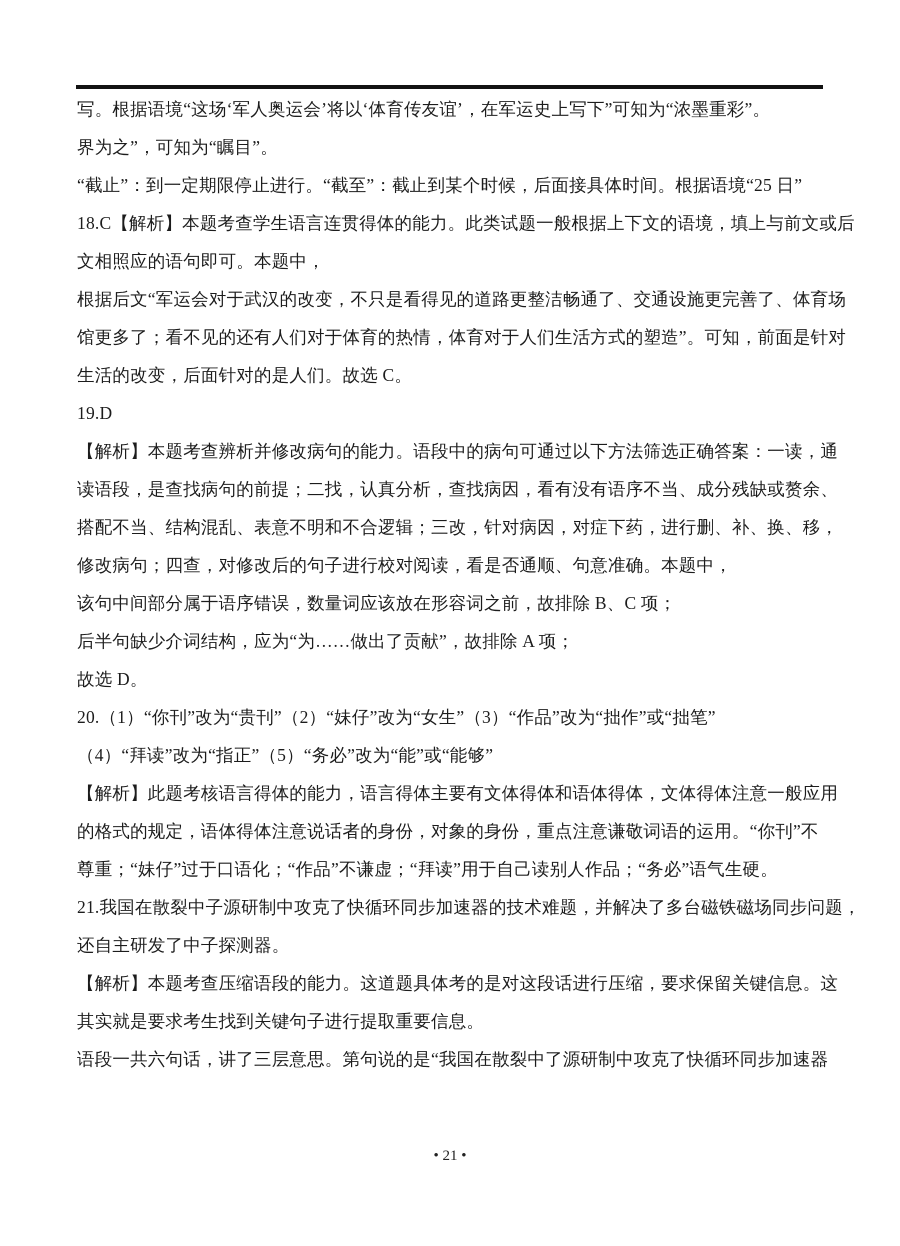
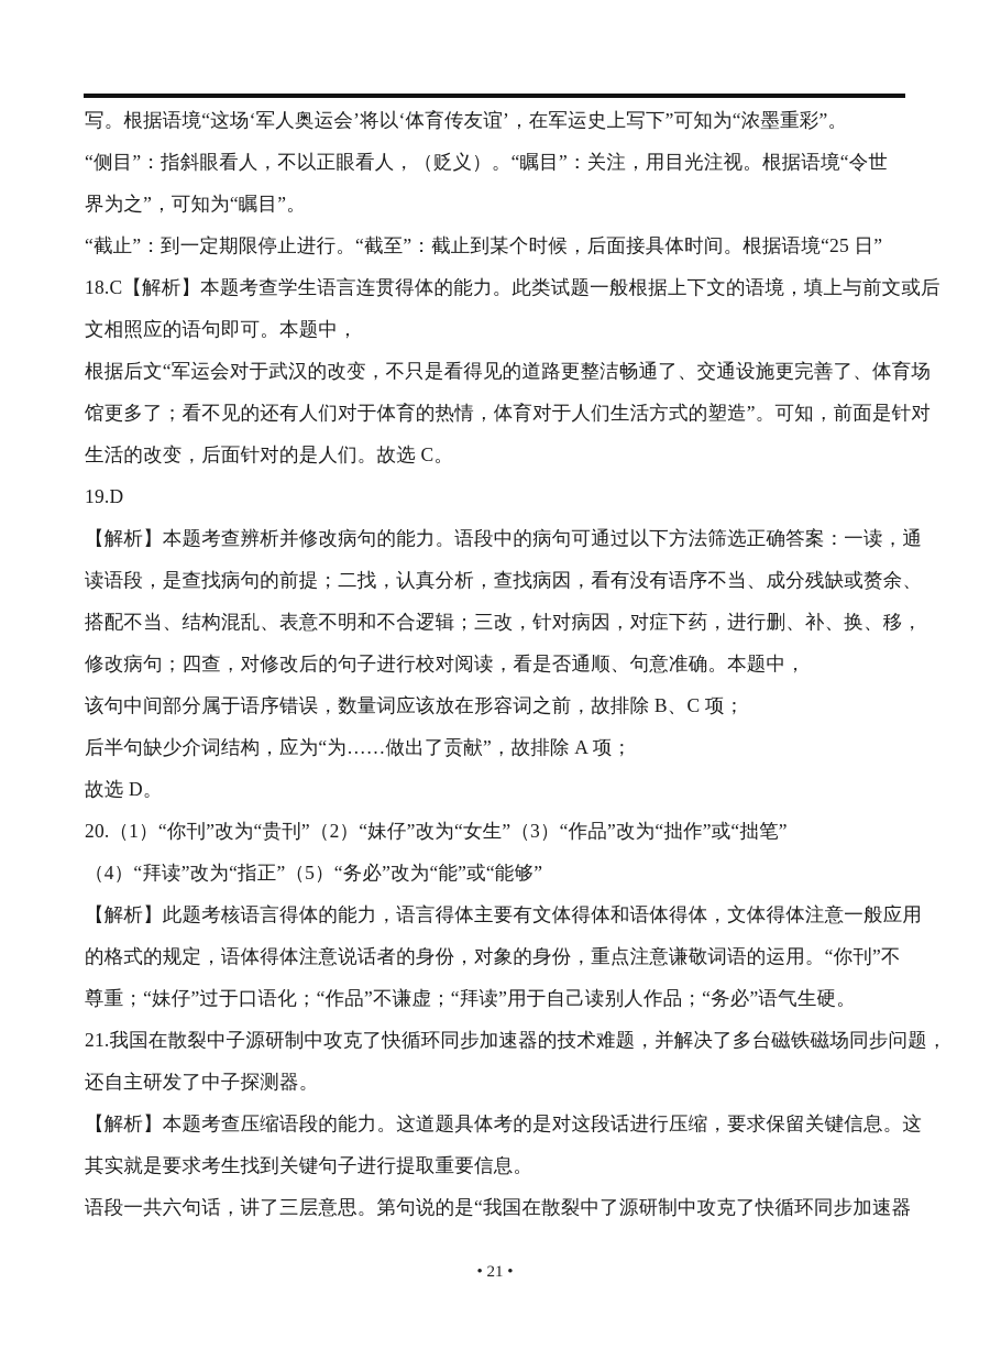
  写。根据语境“这场‘军人奥运会’将以‘体育传友谊’，在军运史上写下”可知为“浓墨重彩”。
+ “侧目”：指斜眼看人，不以正眼看人，（贬义）。“瞩目”：关注，用目光注视。根据语境“令世
  界为之”，可知为“瞩目”。
  “截止”：到一定期限停止进行。“截至”：截止到某个时候，后面接具体时间。根据语境“25 日”
  18.C【解析】本题考查学生语言连贯得体的能力。此类试题一般根据上下文的语境，填上与前文或后
  文相照应的语句即可。本题中，
  根据后文“军运会对于武汉的改变，不只是看得见的道路更整洁畅通了、交通设施更完善了、体育场
  馆更多了；看不见的还有人们对于体育的热情，体育对于人们生活方式的塑造”。可知，前面是针对
  生活的改变，后面针对的是人们。故选 C。
  19.D
  【解析】本题考查辨析并修改病句的能力。语段中的病句可通过以下方法筛选正确答案：一读，通
  读语段，是查找病句的前提；二找，认真分析，查找病因，看有没有语序不当、成分残缺或赘余、
  搭配不当、结构混乱、表意不明和不合逻辑；三改，针对病因，对症下药，进行删、补、换、移，
  修改病句；四查，对修改后的句子进行校对阅读，看是否通顺、句意准确。本题中，
  该句中间部分属于语序错误，数量词应该放在形容词之前，故排除 B、C 项；
  后半句缺少介词结构，应为“为……做出了贡献”，故排除 A 项；
  故选 D。
  20.（1）“你刊”改为“贵刊”（2）“妹仔”改为“女生”（3）“作品”改为“拙作”或“拙笔”
  （4）“拜读”改为“指正”（5）“务必”改为“能”或“能够”
  【解析】此题考核语言得体的能力，语言得体主要有文体得体和语体得体，文体得体注意一般应用
  的格式的规定，语体得体注意说话者的身份，对象的身份，重点注意谦敬词语的运用。“你刊”不
  尊重；“妹仔”过于口语化；“作品”不谦虚；“拜读”用于自己读别人作品；“务必”语气生硬。
  21.我国在散裂中子源研制中攻克了快循环同步加速器的技术难题，并解决了多台磁铁磁场同步问题，
  还自主研发了中子探测器。
  【解析】本题考查压缩语段的能力。这道题具体考的是对这段话进行压缩，要求保留关键信息。这
  其实就是要求考生找到关键句子进行提取重要信息。
  语段一共六句话，讲了三层意思。第句说的是“我国在散裂中了源研制中攻克了快循环同步加速器
  • 21 •
